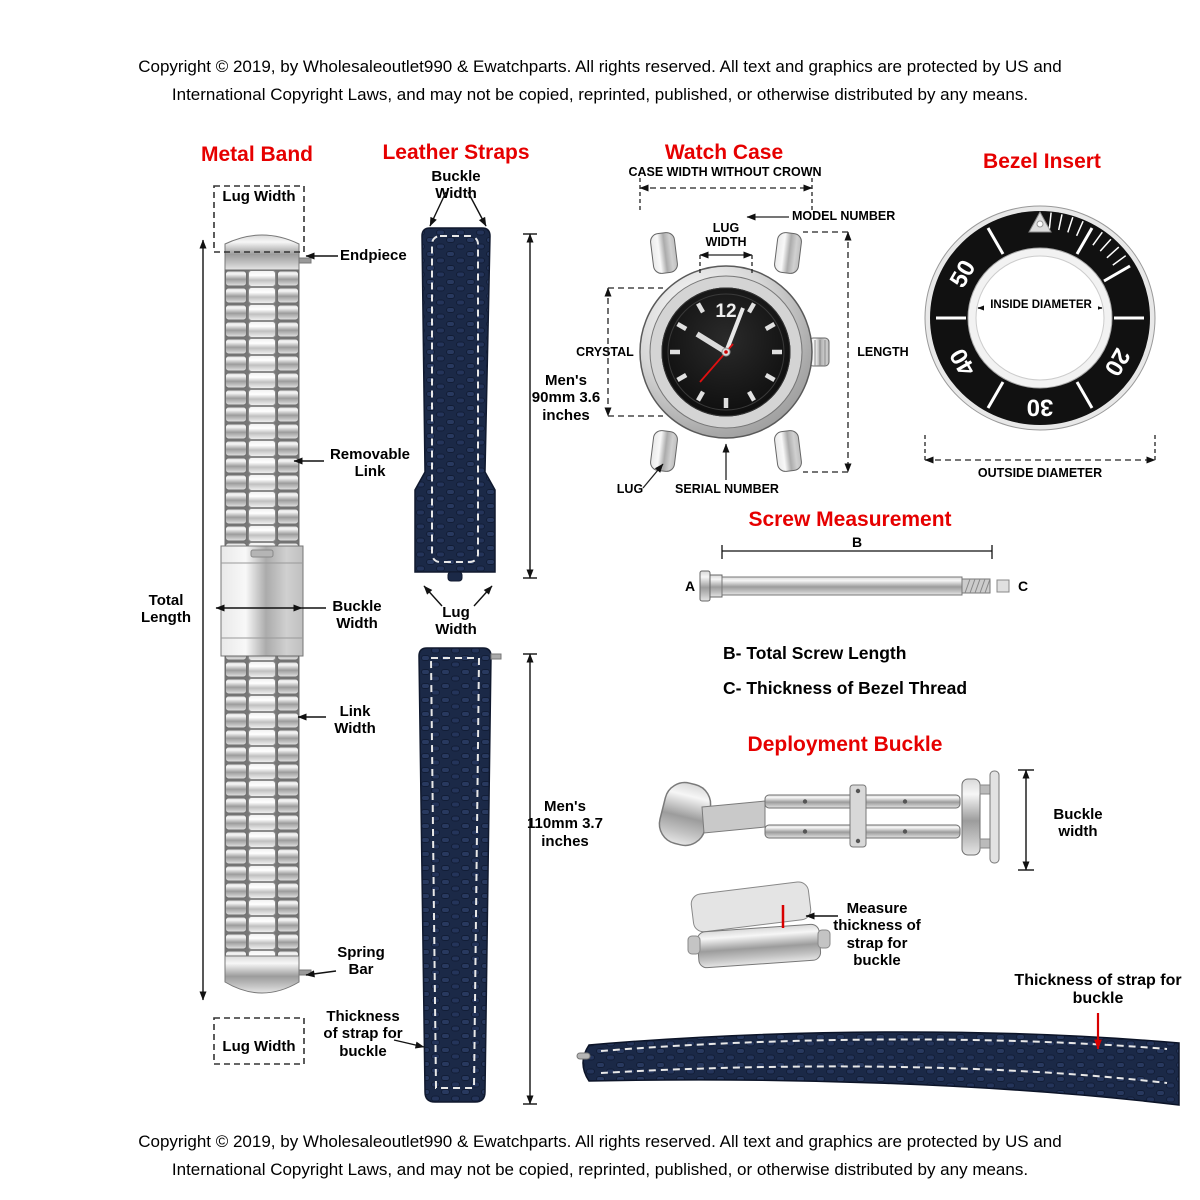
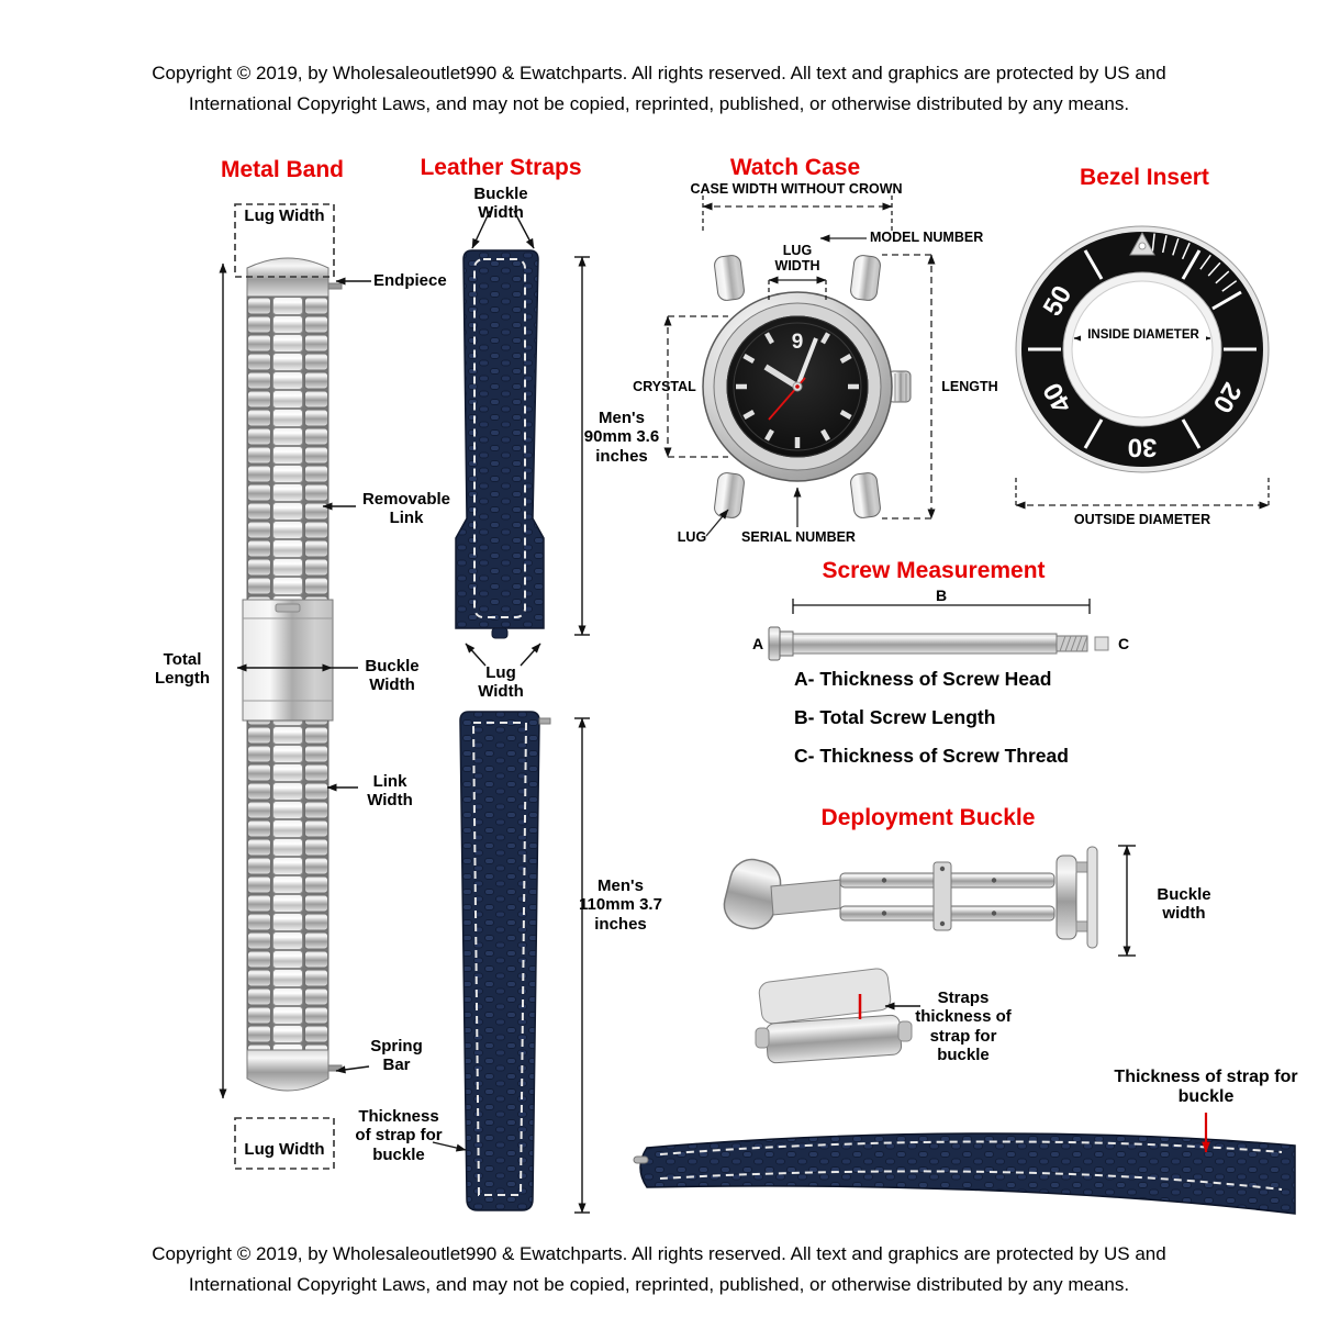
  Copyright © 2019, by Wholesaleoutlet990 & Ewatchparts. All rights reserved. All text and graphics are protected by US and
  International Copyright Laws, and may not be copied, reprinted, published, or otherwise distributed by any means.
  Metal Band
  Lug Width
  Endpiece
  Removable Link
  Total Length
  Buckle Width
  Link Width
  Spring Bar
  Lug Width
  Leather Straps
  Buckle Width
  Men's 90mm 3.6 inches
  Lug Width
  Men's 110mm 3.7 inches
  Thickness of strap for buckle
  Watch Case
  CASE WIDTH WITHOUT CROWN
  MODEL NUMBER
  LUG WIDTH
  CRYSTAL
  LENGTH
  LUG
  SERIAL NUMBER
- 12
+ 9
  Bezel Insert
  INSIDE DIAMETER
  OUTSIDE DIAMETER
  Screw Measurement
  B
  A
  C
+ A- Thickness of Screw Head
  B- Total Screw Length
- C- Thickness of Bezel Thread
+ C- Thickness of Screw Thread
  Deployment Buckle
  Buckle width
- Measure thickness of strap for buckle
+ Straps thickness of strap for buckle
  Thickness of strap for buckle
  Copyright © 2019, by Wholesaleoutlet990 & Ewatchparts. All rights reserved. All text and graphics are protected by US and
  International Copyright Laws, and may not be copied, reprinted, published, or otherwise distributed by any means.
